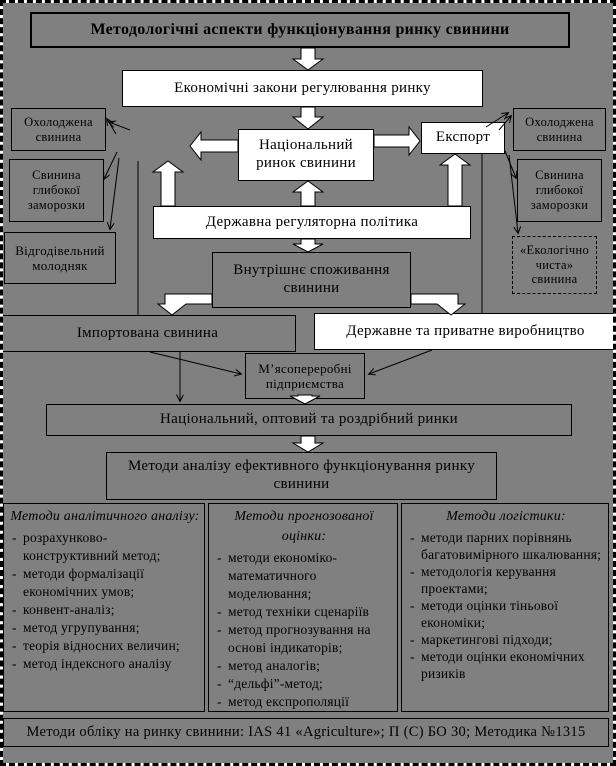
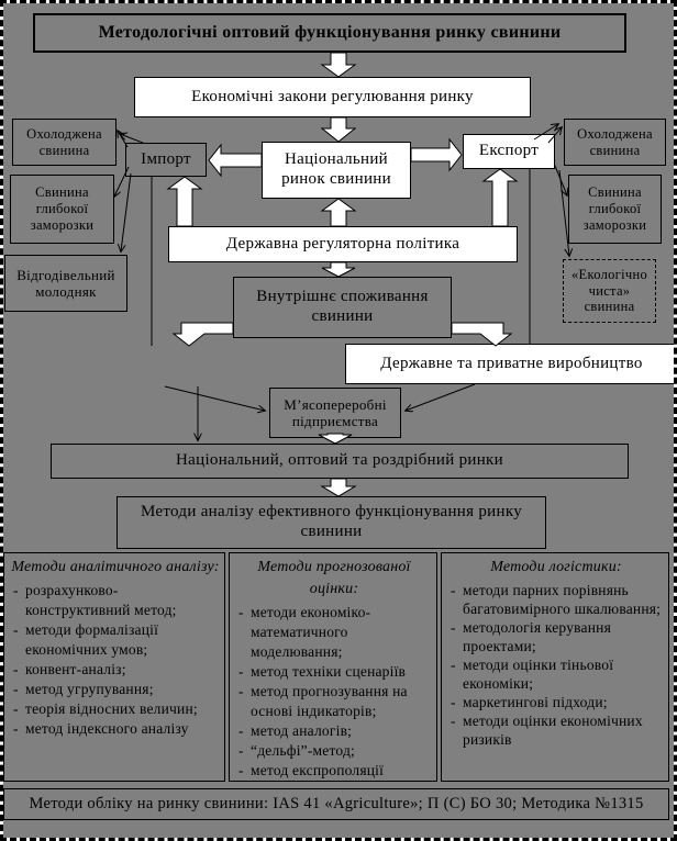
- Методологічні аспекти функціонування ринку свинини
+ Методологічні оптовий функціонування ринку свинини
  Економічні закони регулювання ринку
  Охолоджена свинина
+ Імпорт
  Національний ринок свинини
  Експорт
  Охолоджена свинина
  Свинина глибокої заморозки
  Свинина глибокої заморозки
  Державна регуляторна політика
  Відгодівельний молодняк
  «Екологічно чиста» свинина
  Внутрішнє споживання свинини
- Імпортована свинина
  Державне та приватне виробництво
  М’ясопереробні підприємства
  Національний, оптовий та роздрібний ринки
  Методи аналізу ефективного функціонування ринку свинини
  Методи аналітичного аналізу:
  розрахунково-конструктивний метод;
  методи формалізації економічних умов;
  конвент-аналіз;
  метод угрупування;
  теорія відносних величин;
  метод індексного аналізу
  Методи прогнозованої оцінки:
  методи економіко-математичного моделювання;
  метод техніки сценаріїв
  метод прогнозування на основі індикаторів;
  метод аналогів;
  “дельфі”-метод;
  метод експрополяції
  Методи логістики:
  методи парних порівнянь багатовимірного шкалювання;
  методологія керування проектами;
  методи оцінки тіньової економіки;
  маркетингові підходи;
  методи оцінки економічних ризиків
  Методи обліку на ринку свинини: IAS 41 «Agriculture»; П (С) БО 30; Методика №1315
